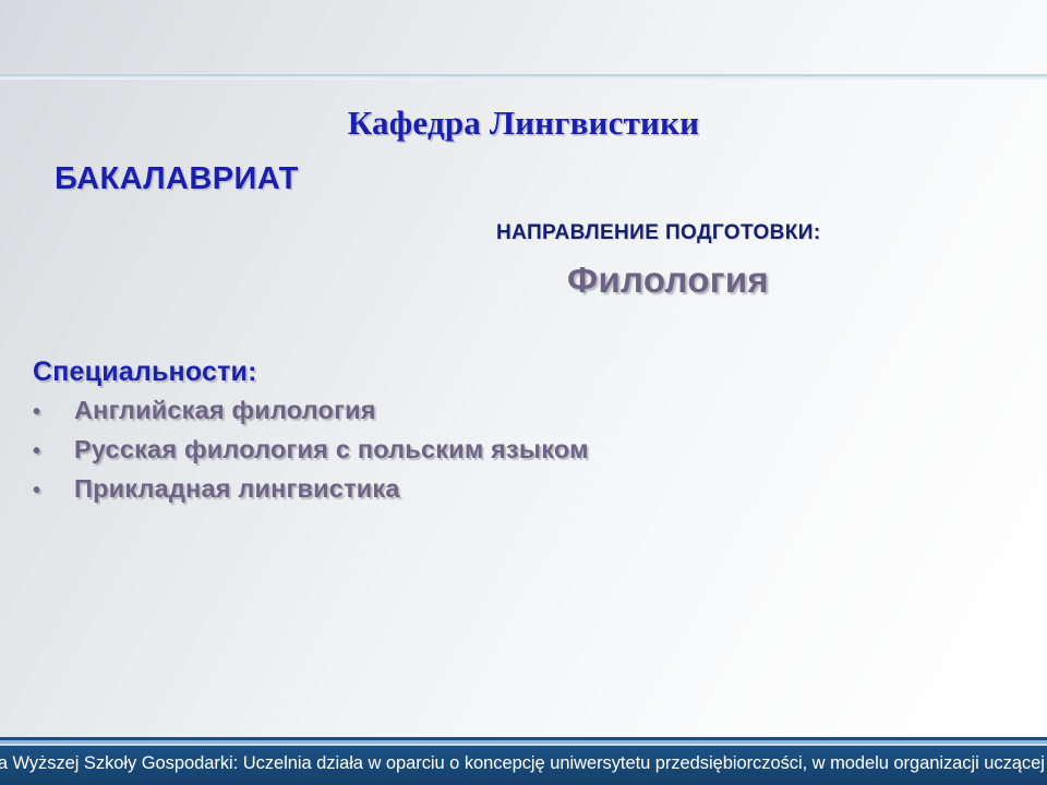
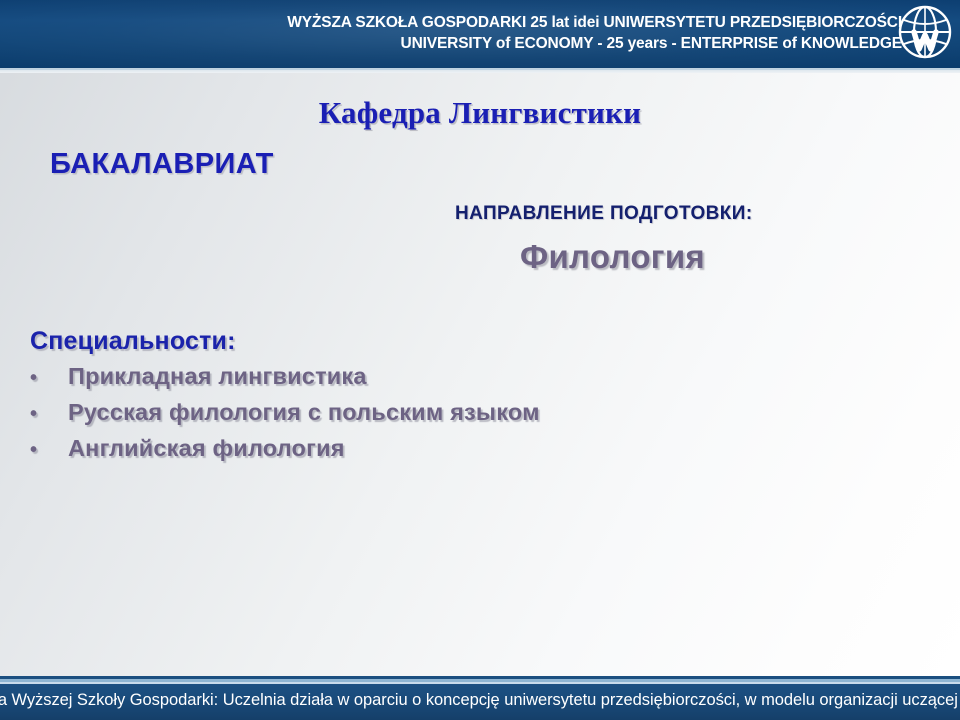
+ WYŻSZA SZKOŁA GOSPODARKI 25 lat idei UNIWERSYTETU PRZEDSIĘBIORCZOŚCI
+ UNIVERSITY of ECONOMY - 25 years - ENTERPRISE of KNOWLEDGE
  Кафедра Лингвистики
  БАКАЛАВРИАТ
  НАПРАВЛЕНИЕ ПОДГОТОВКИ:
  Филология
  Специальности:
  •
- Английская филология
+ Прикладная лингвистика
  •
  Русская филология с польским языком
  •
- Прикладная лингвистика
+ Английская филология
  a Wyższej Szkoły Gospodarki: Uczelnia działa w oparciu o koncepcję uniwersytetu przedsiębiorczości, w modelu organizacji uczącej
